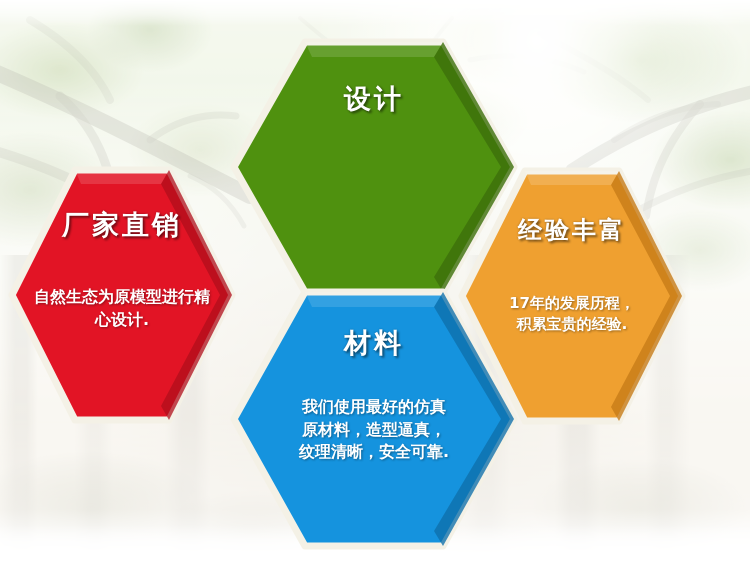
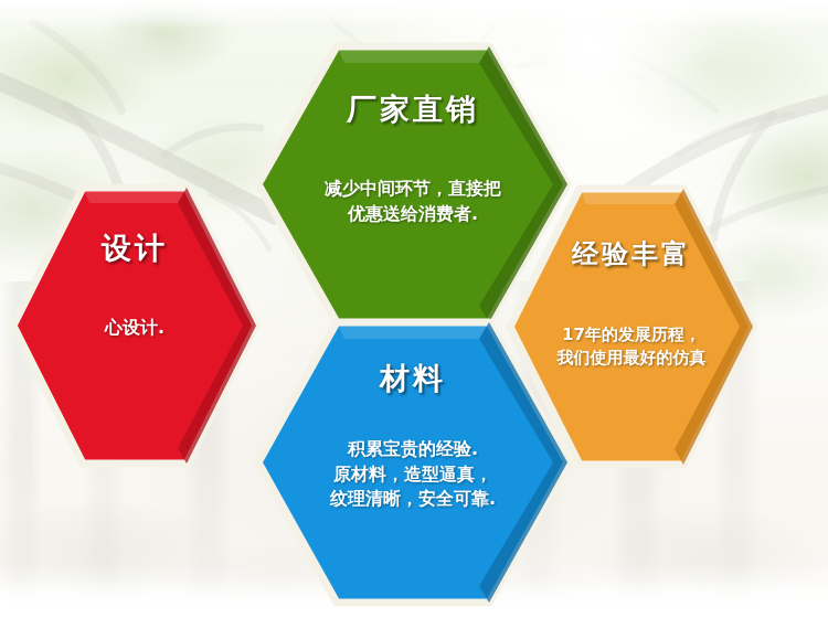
- 厂家直销
+ 设计
- 自然生态为原模型进行精
  心设计.
  经验丰富
  17年的发展历程，
- 积累宝贵的经验.
+ 我们使用最好的仿真
- 设计
+ 厂家直销
+ 减少中间环节，直接把
+ 优惠送给消费者.
  材料
- 我们使用最好的仿真
+ 积累宝贵的经验.
  原材料，造型逼真，
  纹理清晰，安全可靠.
